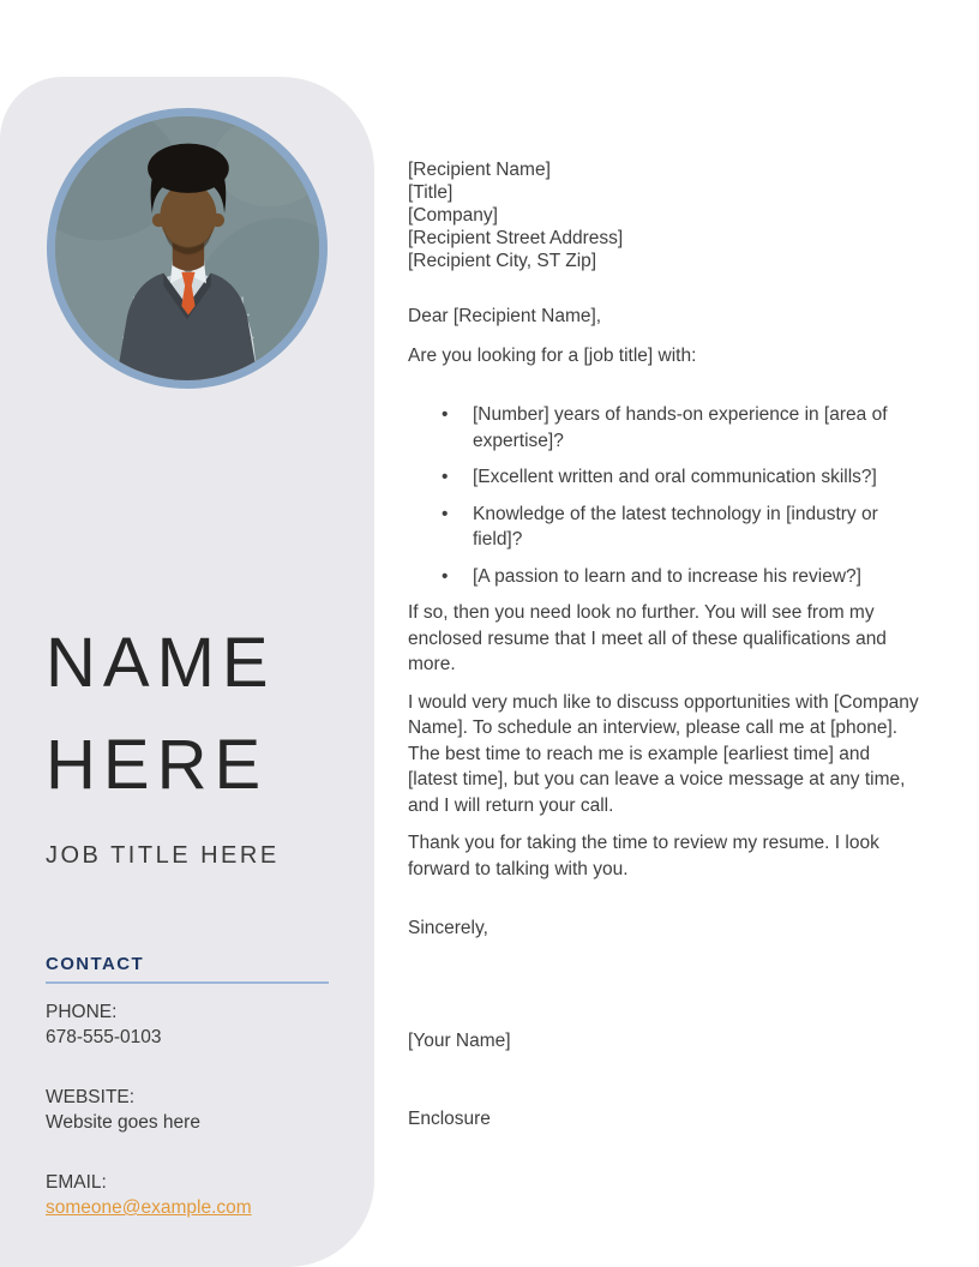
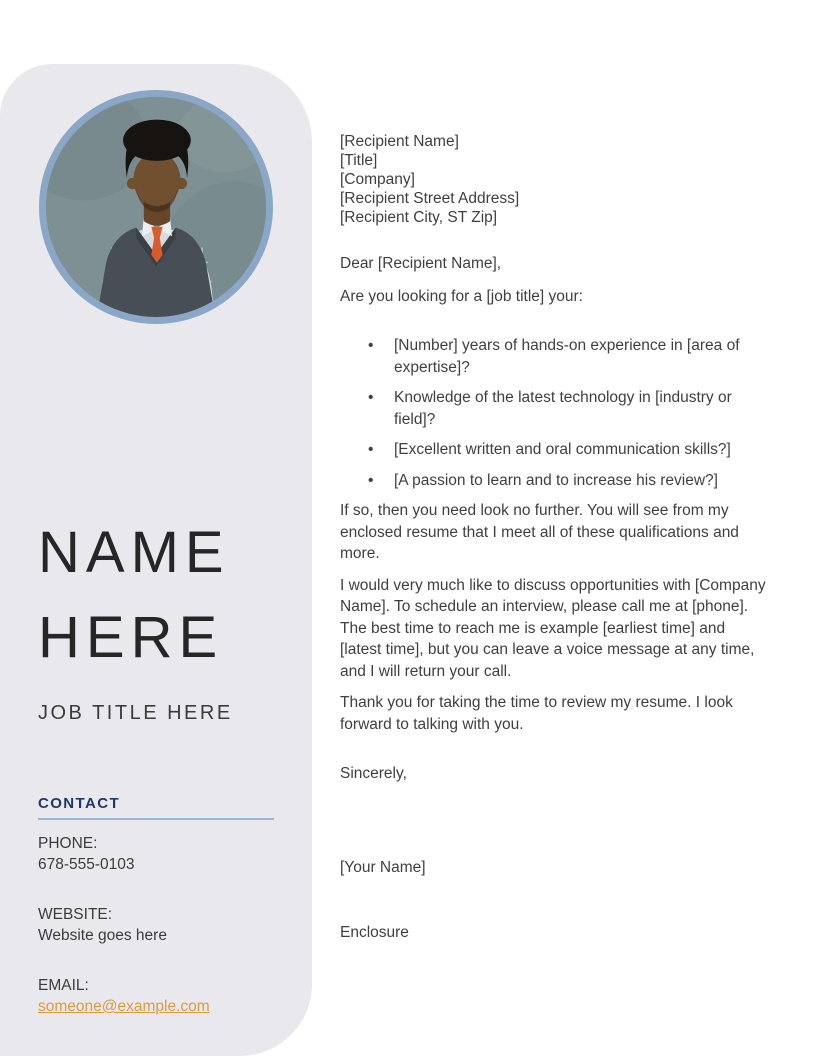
  NAME
  HERE
  JOB TITLE HERE
  CONTACT
  PHONE:
  678-555-0103
  WEBSITE:
  Website goes here
  EMAIL:
  someone@example.com
  [Recipient Name]
  [Title]
  [Company]
  [Recipient Street Address]
  [Recipient City, ST Zip]
  Dear [Recipient Name],
- Are you looking for a [job title] with:
+ Are you looking for a [job title] your:
  •
  [Number] years of hands-on experience in [area of expertise]?
  •
- [Excellent written and oral communication skills?]
+ Knowledge of the latest technology in [industry or field]?
  •
- Knowledge of the latest technology in [industry or field]?
+ [Excellent written and oral communication skills?]
  •
  [A passion to learn and to increase his review?]
  If so, then you need look no further. You will see from my enclosed resume that I meet all of these qualifications and more.
  I would very much like to discuss opportunities with [Company Name]. To schedule an interview, please call me at [phone]. The best time to reach me is example [earliest time] and [latest time], but you can leave a voice message at any time, and I will return your call.
  Thank you for taking the time to review my resume. I look forward to talking with you.
  Sincerely,
  [Your Name]
  Enclosure
